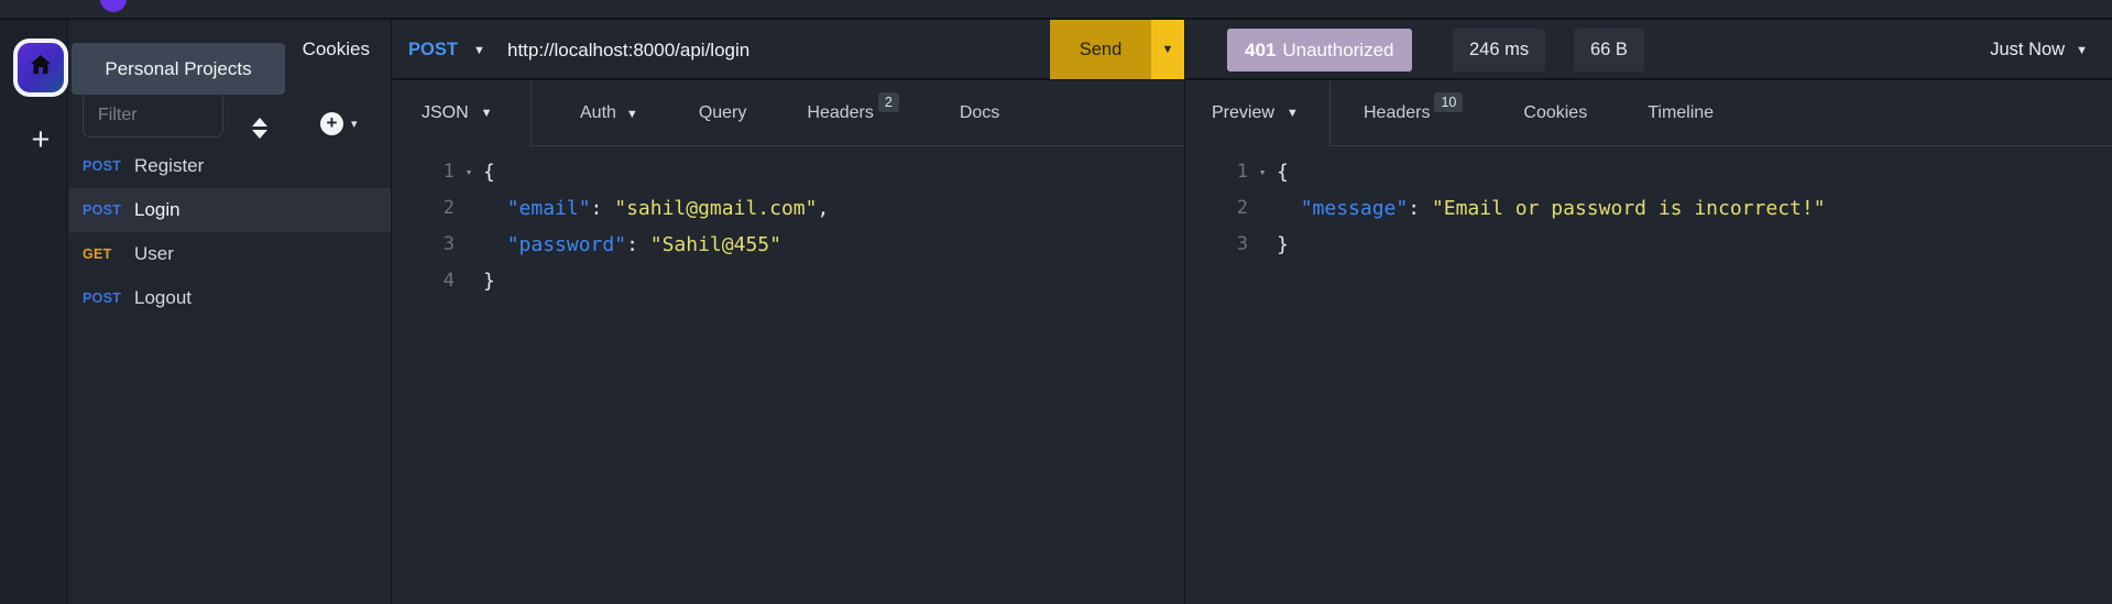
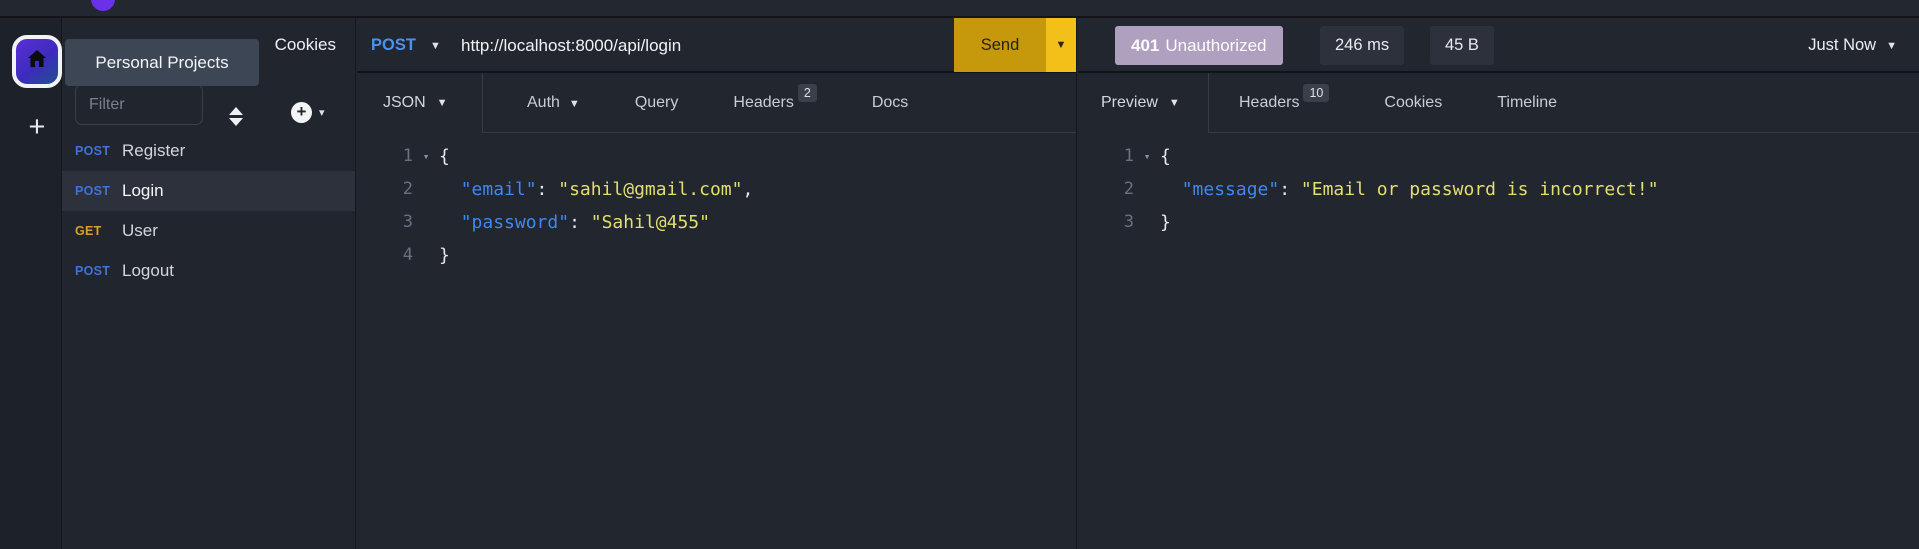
  +
  Cookies
  Personal Projects
  Filter
  +
  ▾
  POST
  Register
  POST
  Login
  GET
  User
  POST
  Logout
  POST
  ▼
  http://localhost:8000/api/login
  Send
  ▼
  JSON
  ▼
  Auth ▼
  Query
  Headers2
  Docs
  1
  ▾
  {
  2
  "email": "sahil@gmail.com",
  3
  "password": "Sahil@455"
  4
  }
  401
  Unauthorized
  246 ms
- 66 B
+ 45 B
  Just Now
  ▼
  Preview
  ▼
  Headers10
  Cookies
  Timeline
  1
  ▾
  {
  2
  "message": "Email or password is incorrect!"
  3
  }
